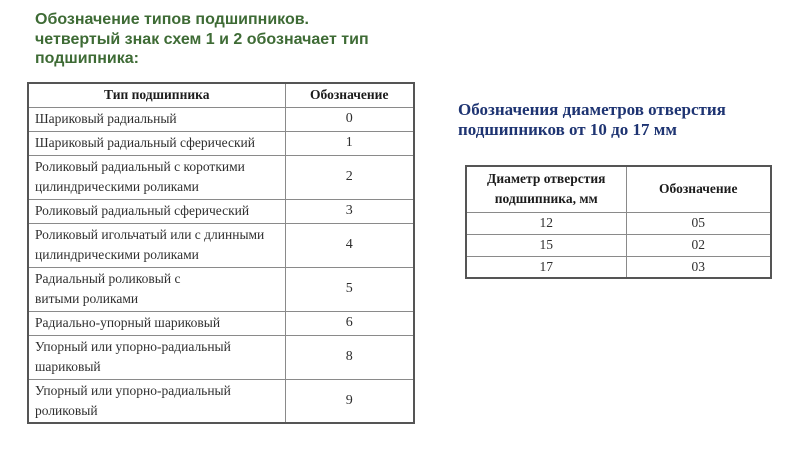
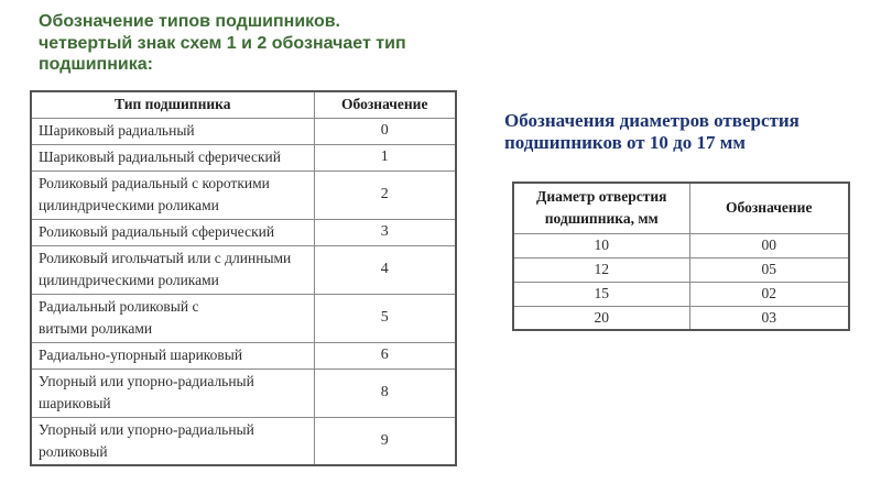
  Обозначение типов подшипников.
  четвертый знак схем 1 и 2 обозначает тип
  подшипника:
  Тип подшипника	Обозначение
  Шариковый радиальный	0
  Шариковый радиальный сферический	1
  Роликовый радиальный с короткими цилиндрическими роликами	2
  Роликовый радиальный сферический	3
  Роликовый игольчатый или с длинными цилиндрическими роликами	4
  Радиальный роликовый с витыми роликами	5
  Радиально-упорный шариковый	6
  Упорный или упорно-радиальный шариковый	8
  Упорный или упорно-радиальный роликовый	9
  Обозначения диаметров отверстия
  подшипников от 10 до 17 мм
  Диаметр отверстия подшипника, мм	Обозначение
+ 10	00
  12	05
  15	02
- 17	03
+ 20	03
